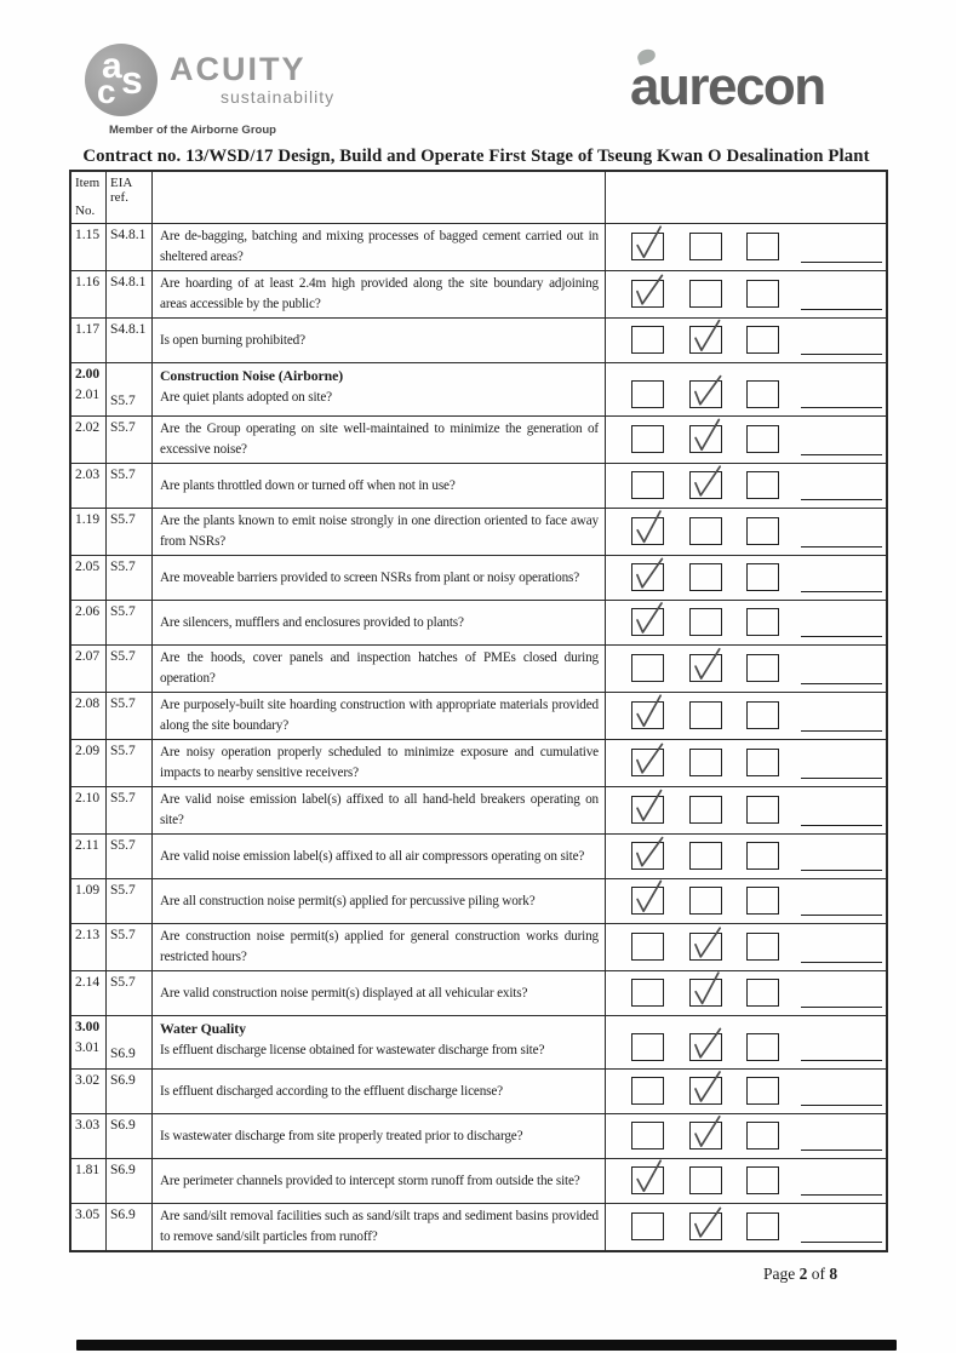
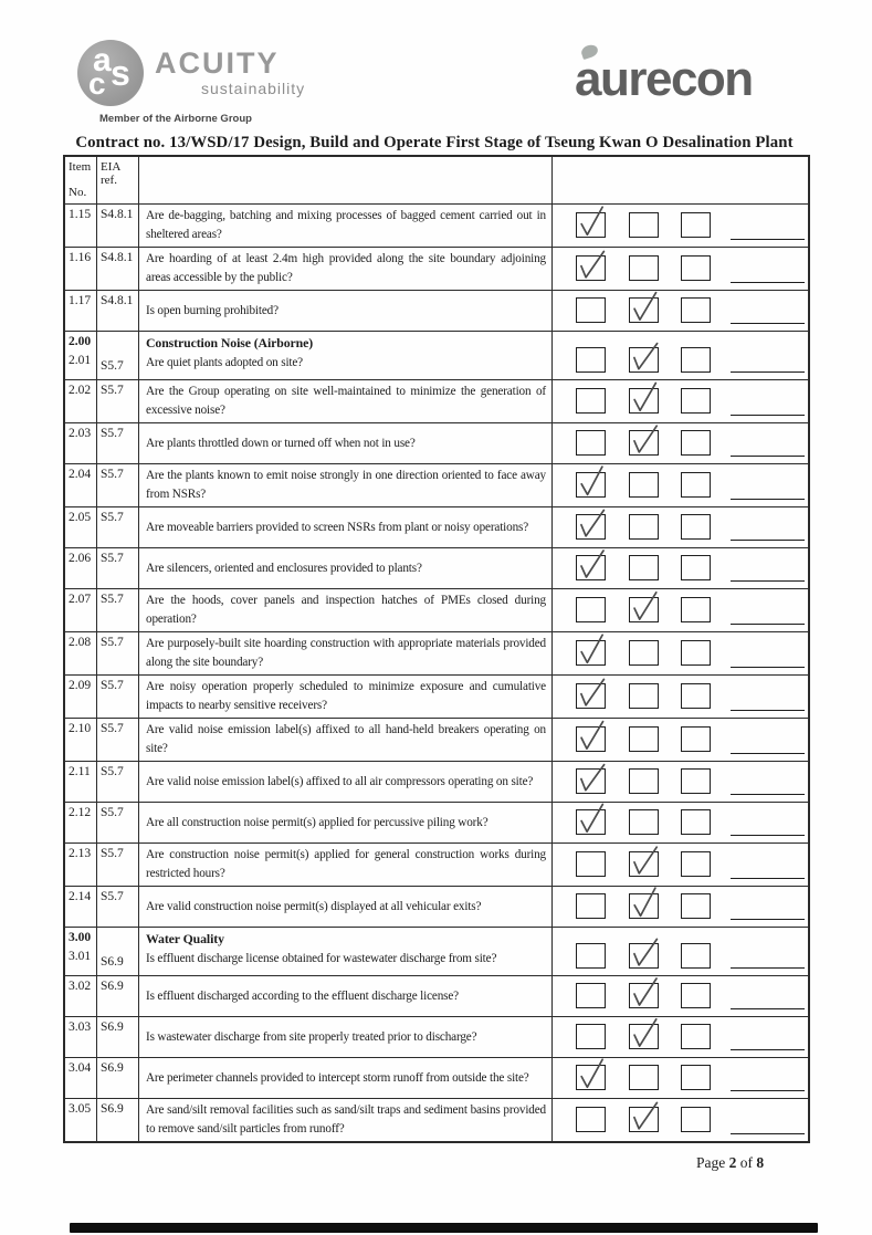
  a
  c
  s
  ACUITY
  sustainability
  Member of the Airborne Group
  aurecon
  Contract no. 13/WSD/17 Design, Build and Operate First Stage of Tseung Kwan O Desalination Plant
  Item
  No.
  EIA ref.
  1.15
  S4.8.1
  Are de-bagging, batching and mixing processes of bagged cement carried out in sheltered areas?
  1.16
  S4.8.1
  Are hoarding of at least 2.4m high provided along the site boundary adjoining areas accessible by the public?
  1.17
  S4.8.1
  Is open burning prohibited?
  2.00
  2.01
  S5.7
  Construction Noise (Airborne)
  Are quiet plants adopted on site?
  2.02
  S5.7
  Are the Group operating on site well-maintained to minimize the generation of excessive noise?
  2.03
  S5.7
  Are plants throttled down or turned off when not in use?
- 1.19
+ 2.04
  S5.7
  Are the plants known to emit noise strongly in one direction oriented to face away from NSRs?
  2.05
  S5.7
  Are moveable barriers provided to screen NSRs from plant or noisy operations?
  2.06
  S5.7
- Are silencers, mufflers and enclosures provided to plants?
+ Are silencers, oriented and enclosures provided to plants?
  2.07
  S5.7
  Are the hoods, cover panels and inspection hatches of PMEs closed during operation?
  2.08
  S5.7
  Are purposely-built site hoarding construction with appropriate materials provided along the site boundary?
  2.09
  S5.7
  Are noisy operation properly scheduled to minimize exposure and cumulative impacts to nearby sensitive receivers?
  2.10
  S5.7
  Are valid noise emission label(s) affixed to all hand-held breakers operating on site?
  2.11
  S5.7
  Are valid noise emission label(s) affixed to all air compressors operating on site?
- 1.09
+ 2.12
  S5.7
  Are all construction noise permit(s) applied for percussive piling work?
  2.13
  S5.7
  Are construction noise permit(s) applied for general construction works during restricted hours?
  2.14
  S5.7
  Are valid construction noise permit(s) displayed at all vehicular exits?
  3.00
  3.01
  S6.9
  Water Quality
  Is effluent discharge license obtained for wastewater discharge from site?
  3.02
  S6.9
  Is effluent discharged according to the effluent discharge license?
  3.03
  S6.9
  Is wastewater discharge from site properly treated prior to discharge?
- 1.81
+ 3.04
  S6.9
  Are perimeter channels provided to intercept storm runoff from outside the site?
  3.05
  S6.9
  Are sand/silt removal facilities such as sand/silt traps and sediment basins provided to remove sand/silt particles from runoff?
  Page 2 of 8
